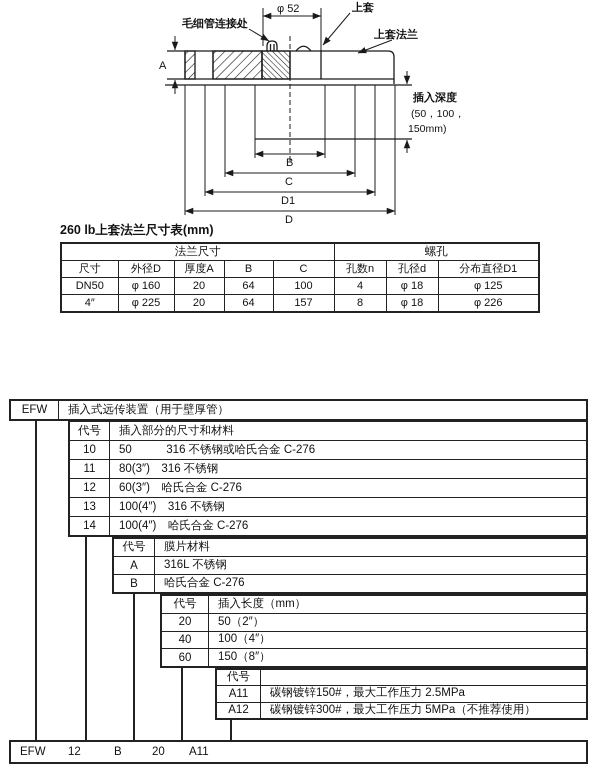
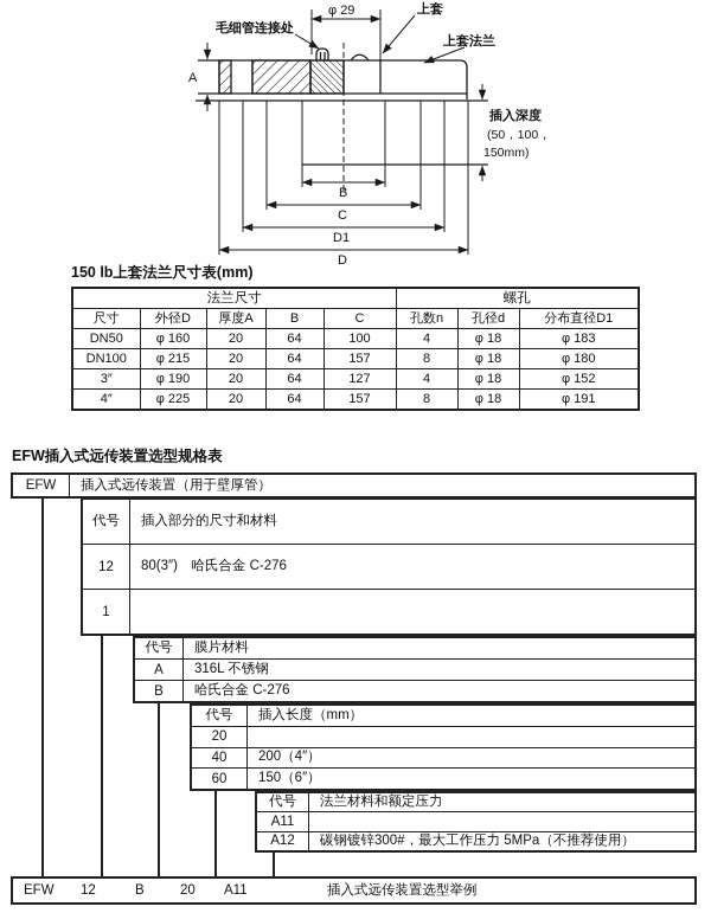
  毛细管连接处
- φ 52
+ φ 29
  上套
  上套法兰
  A
  插入深度
  (50，100，
  150mm)
  B
  C
  D1
  D
- 260 lb上套法兰尺寸表(mm)
+ 150 lb上套法兰尺寸表(mm)
  法兰尺寸	螺孔
  尺寸	外径D	厚度A	B	C	孔数n	孔径d	分布直径D1
- DN50	φ 160	20	64	100	4	φ 18	φ 125
+ DN50	φ 160	20	64	100	4	φ 18	φ 183
+ DN100	φ 215	20	64	157	8	φ 18	φ 180
+ 3″	φ 190	20	64	127	4	φ 18	φ 152
- 4″	φ 225	20	64	157	8	φ 18	φ 226
+ 4″	φ 225	20	64	157	8	φ 18	φ 191
+ EFW插入式远传装置选型规格表
  EFW
  插入式远传装置（用于壁厚管）
  代号
  插入部分的尺寸和材料
- 10
- 50 316 不锈钢或哈氏合金 C-276
- 11
- 80(3″) 316 不锈钢
  12
- 60(3″) 哈氏合金 C-276
+ 80(3″) 哈氏合金 C-276
- 13
- 100(4″) 316 不锈钢
- 14
+ 1
- 100(4″) 哈氏合金 C-276
  代号
  膜片材料
  A
  316L 不锈钢
  B
  哈氏合金 C-276
  代号
  插入长度（mm）
  20
- 50（2″）
  40
- 100（4″）
+ 200（4″）
  60
- 150（8″）
+ 150（6″）
  代号
+ 法兰材料和额定压力
  A11
- 碳钢镀锌150#，最大工作压力 2.5MPa
  A12
  碳钢镀锌300#，最大工作压力 5MPa（不推荐使用）
  EFW
  12
  B
  20
  A11
+ 插入式远传装置选型举例
